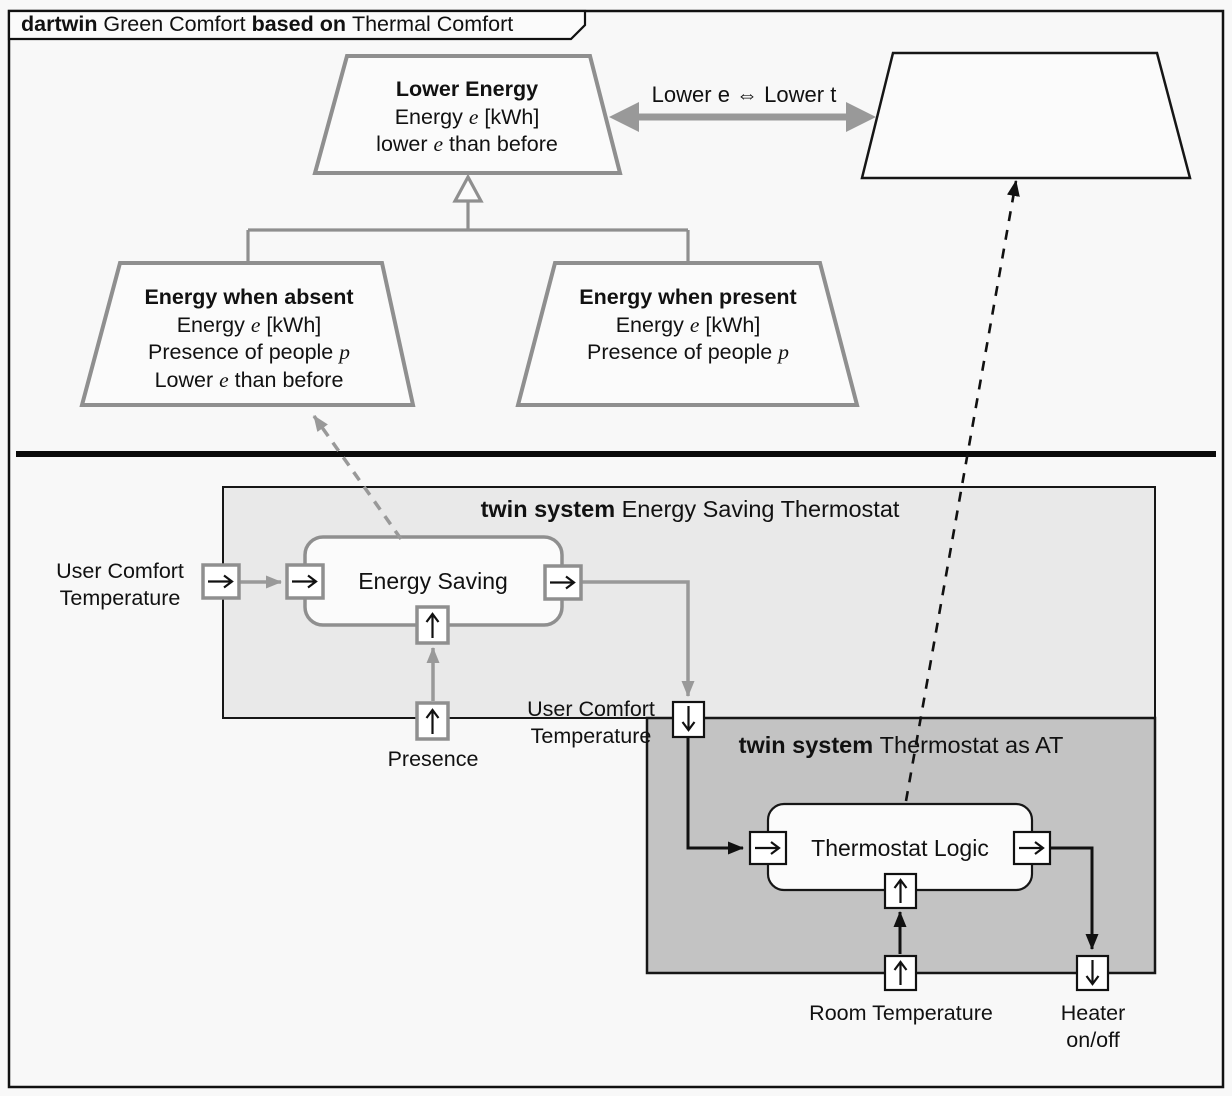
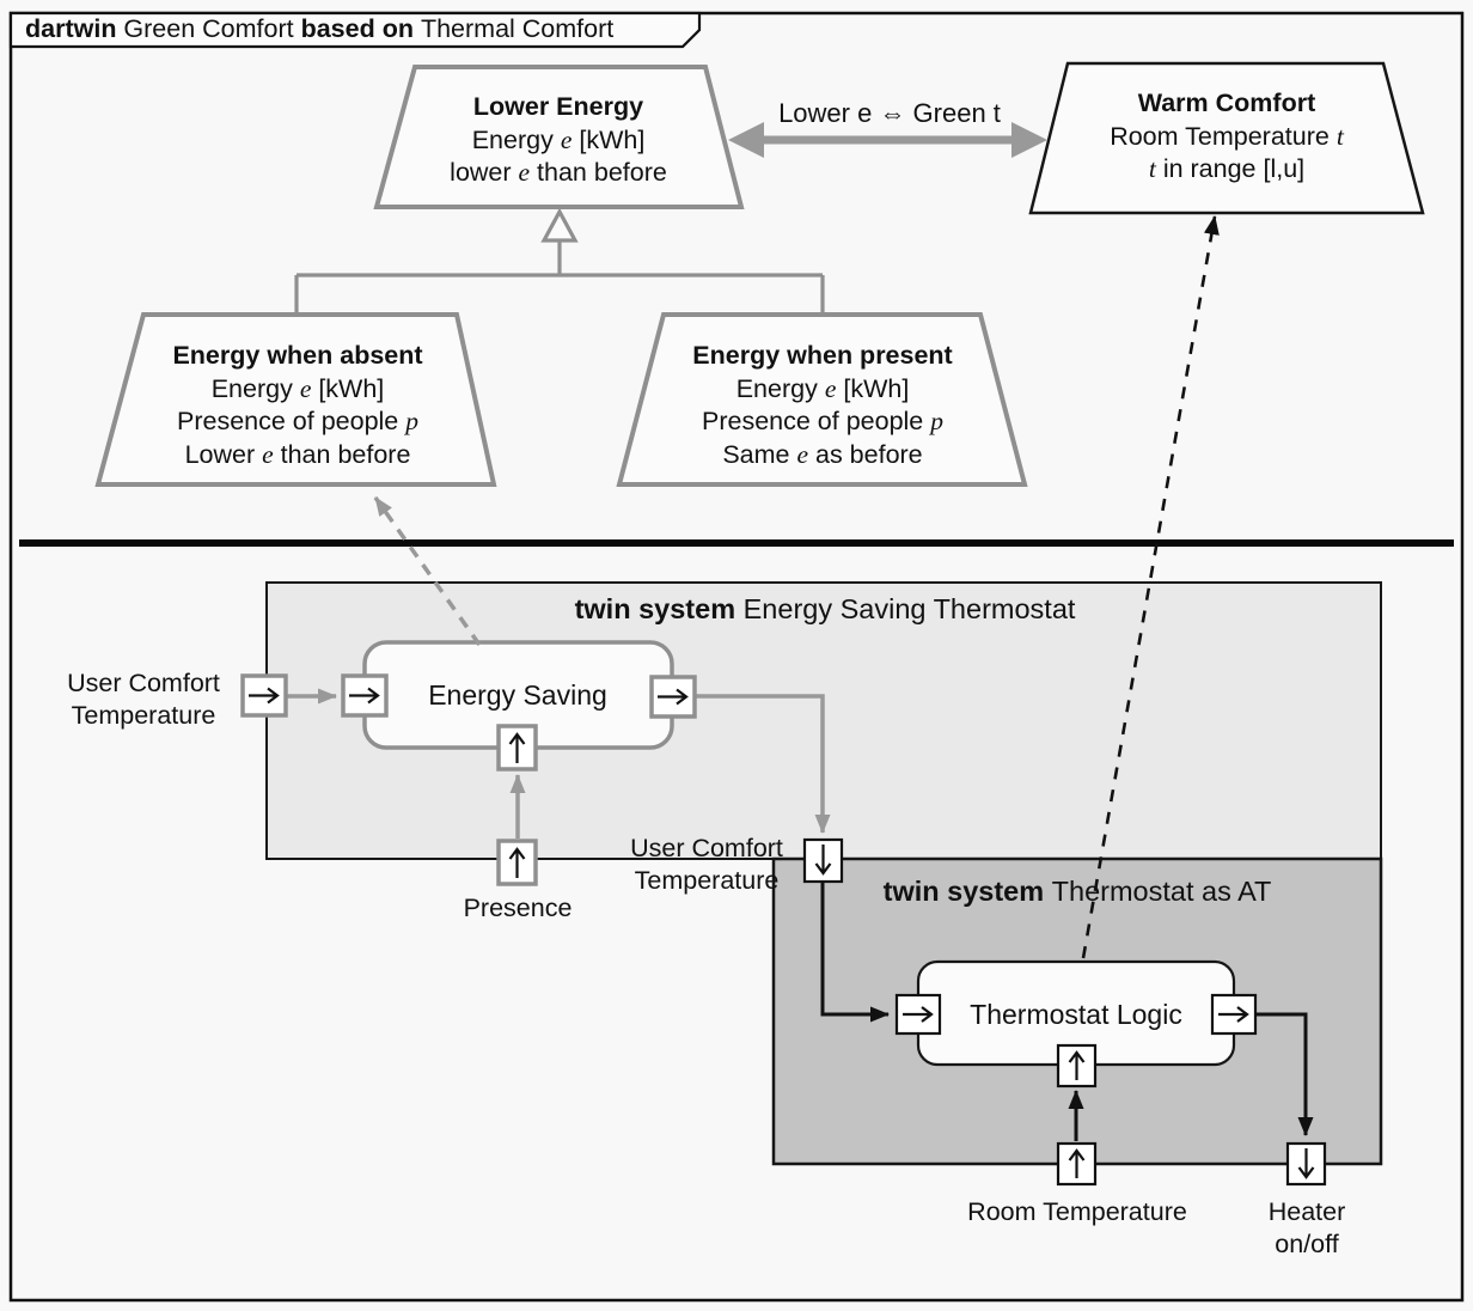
  dartwin Green Comfort based on Thermal Comfort
  Lower Energy
  Energy e [kWh]
  lower e than before
+ Warm Comfort
+ Room Temperature t
+ t in range [l,u]
- Lower e ⇔ Lower t
+ Lower e ⇔ Green t
  Energy when absent
  Energy e [kWh]
  Presence of people p
  Lower e than before
  Energy when present
  Energy e [kWh]
  Presence of people p
+ Same e as before
  twin system Energy Saving Thermostat
  Energy Saving
  User Comfort
  Temperature
  Presence
  User Comfort
  Temperature
  twin system Thermostat as AT
  Thermostat Logic
  Room Temperature
  Heater
  on/off
